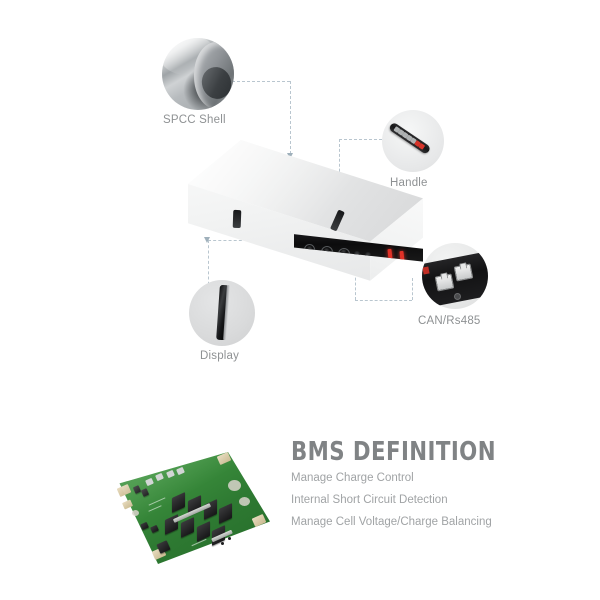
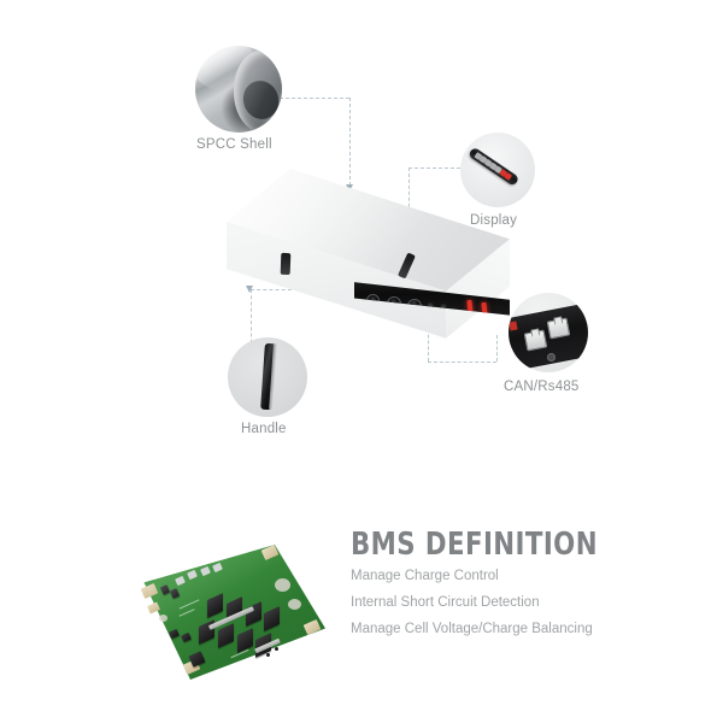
  SPCC Shell
- Handle
+ Display
  CAN/Rs485
- Display
+ Handle
  BMS DEFINITION
  Manage Charge Control
  Internal Short Circuit Detection
  Manage Cell Voltage/Charge Balancing
